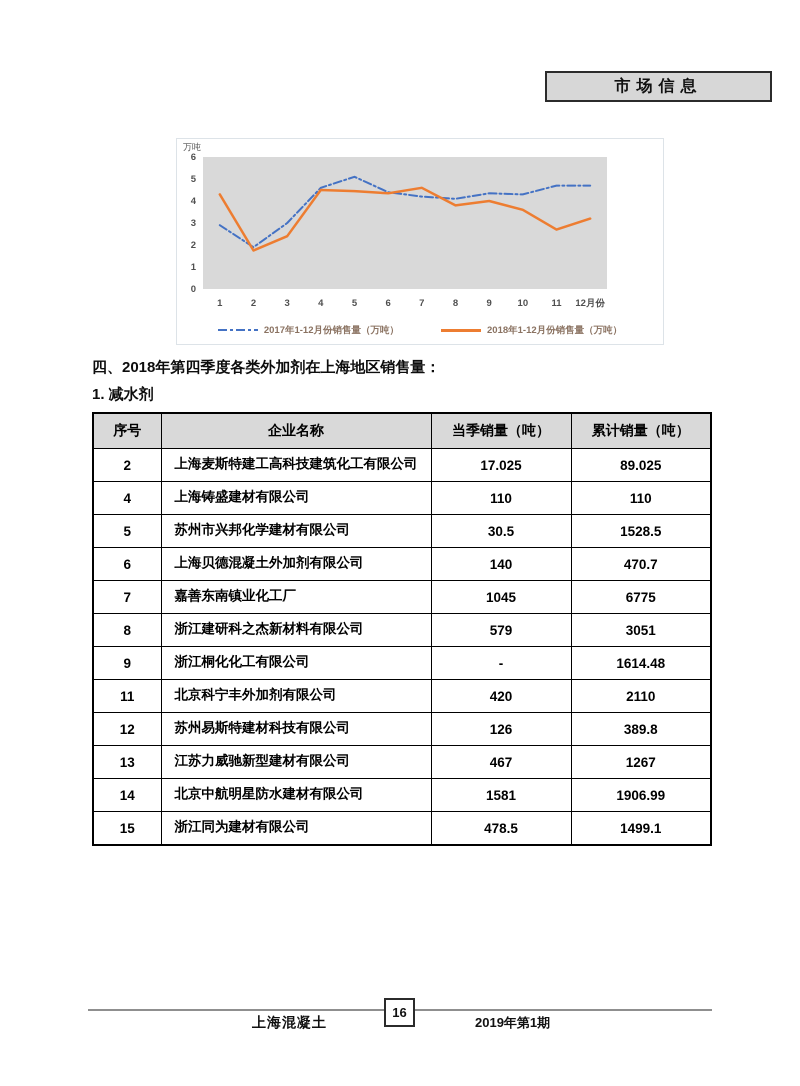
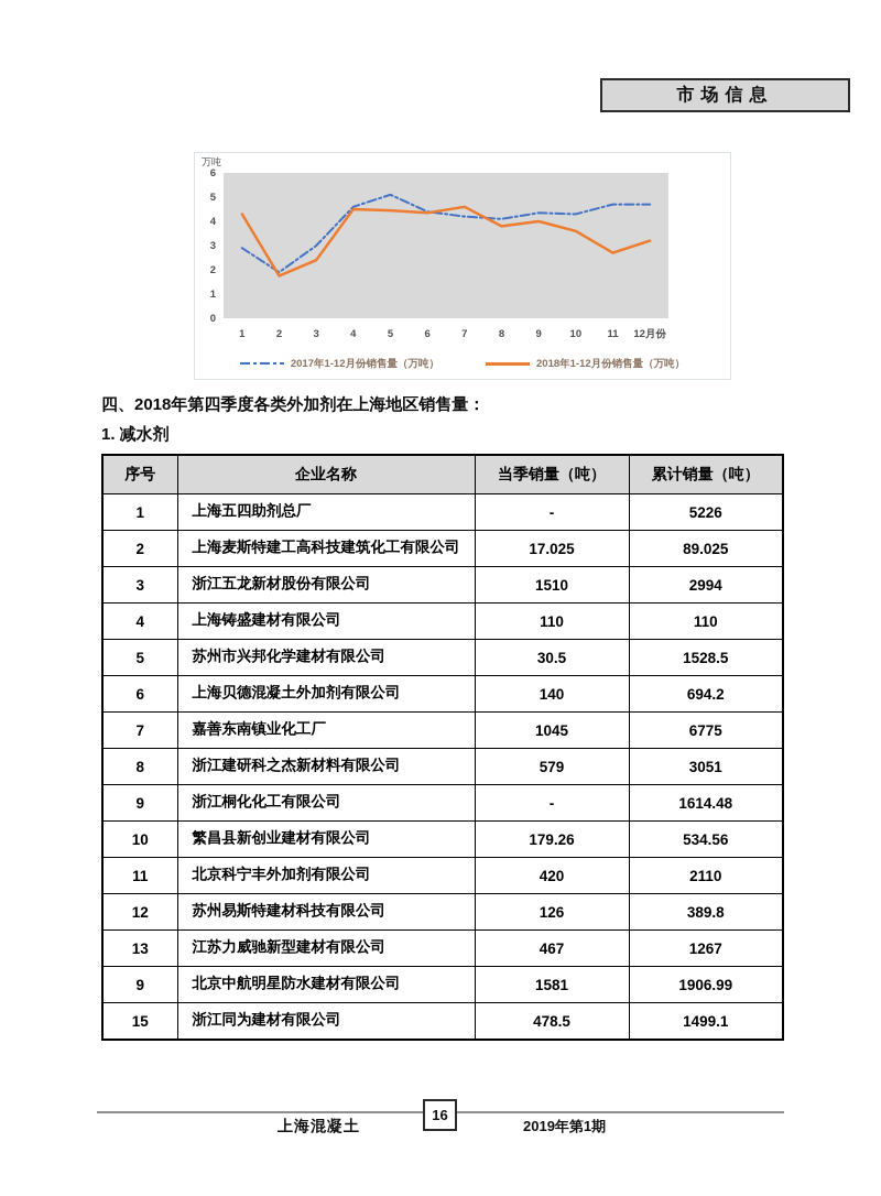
  市场信息
  万吨
  0
  1
  2
  3
  4
  5
  6
  1
  2
  3
  4
  5
  6
  7
  8
  9
  10
  11
  12月份
  2017年1-12月份销售量（万吨）
  2018年1-12月份销售量（万吨）
  四、2018年第四季度各类外加剂在上海地区销售量：
  1. 减水剂
  序号	企业名称	当季销量（吨）	累计销量（吨）
+ 1	上海五四助剂总厂	-	5226
  2	上海麦斯特建工高科技建筑化工有限公司	17.025	89.025
+ 3	浙江五龙新材股份有限公司	1510	2994
  4	上海铸盛建材有限公司	110	110
  5	苏州市兴邦化学建材有限公司	30.5	1528.5
- 6	上海贝德混凝土外加剂有限公司	140	470.7
+ 6	上海贝德混凝土外加剂有限公司	140	694.2
  7	嘉善东南镇业化工厂	1045	6775
  8	浙江建研科之杰新材料有限公司	579	3051
  9	浙江桐化化工有限公司	-	1614.48
+ 10	繁昌县新创业建材有限公司	179.26	534.56
  11	北京科宁丰外加剂有限公司	420	2110
  12	苏州易斯特建材科技有限公司	126	389.8
  13	江苏力威驰新型建材有限公司	467	1267
- 14	北京中航明星防水建材有限公司	1581	1906.99
+ 9	北京中航明星防水建材有限公司	1581	1906.99
  15	浙江同为建材有限公司	478.5	1499.1
  16
  上海混凝土
  2019年第1期
